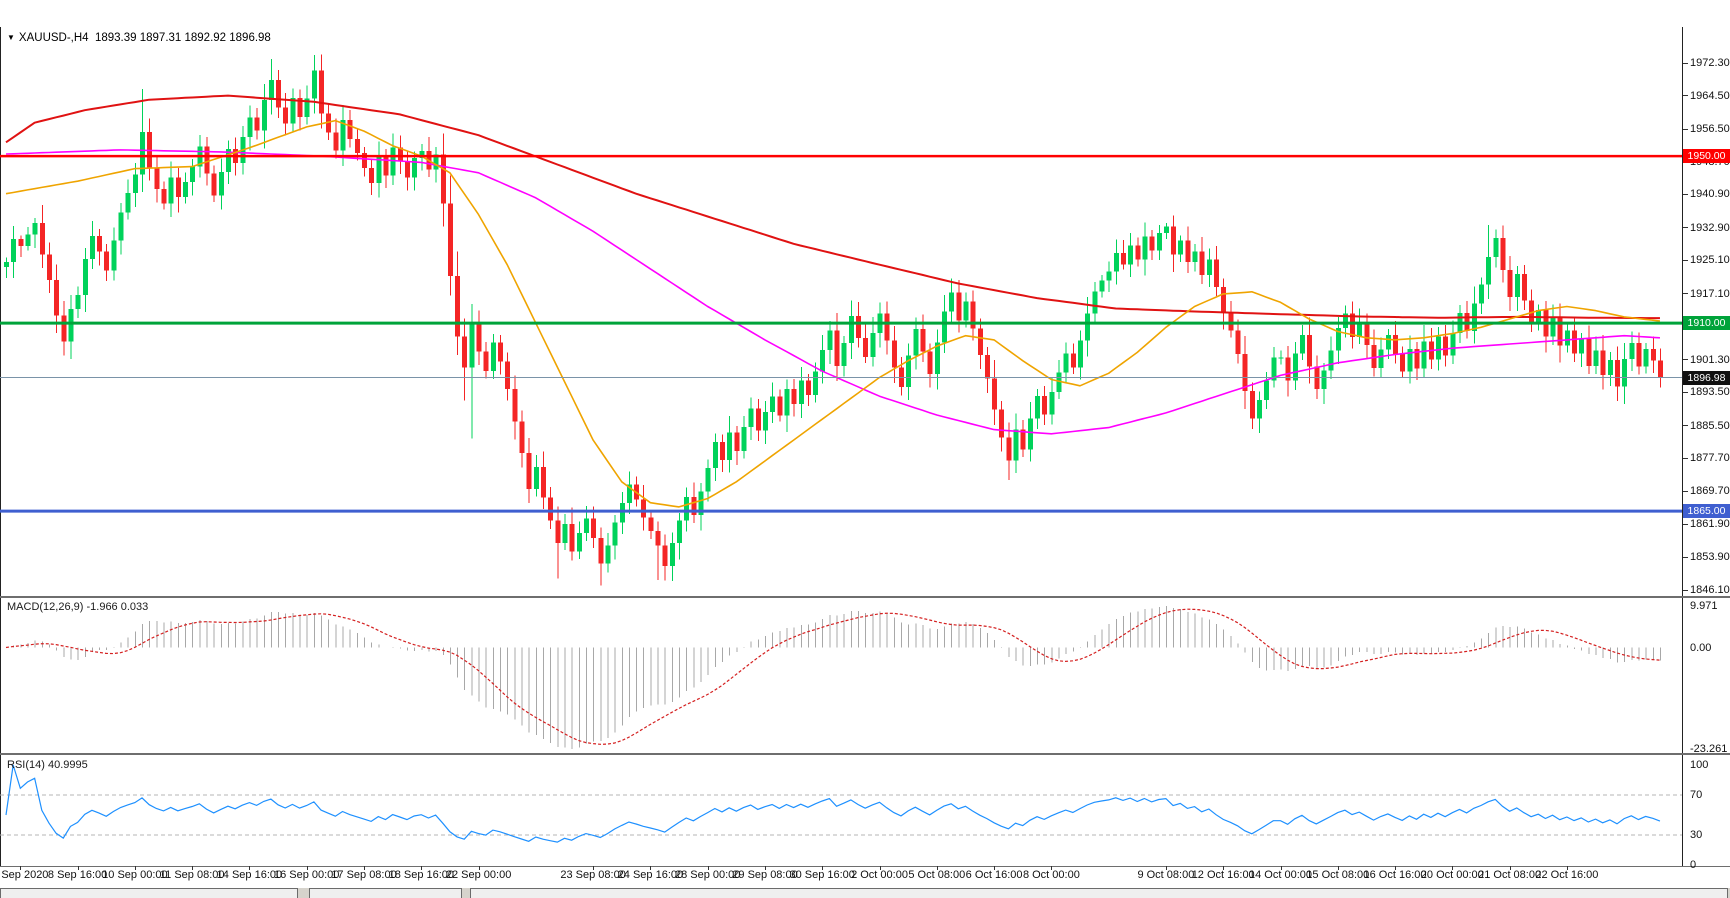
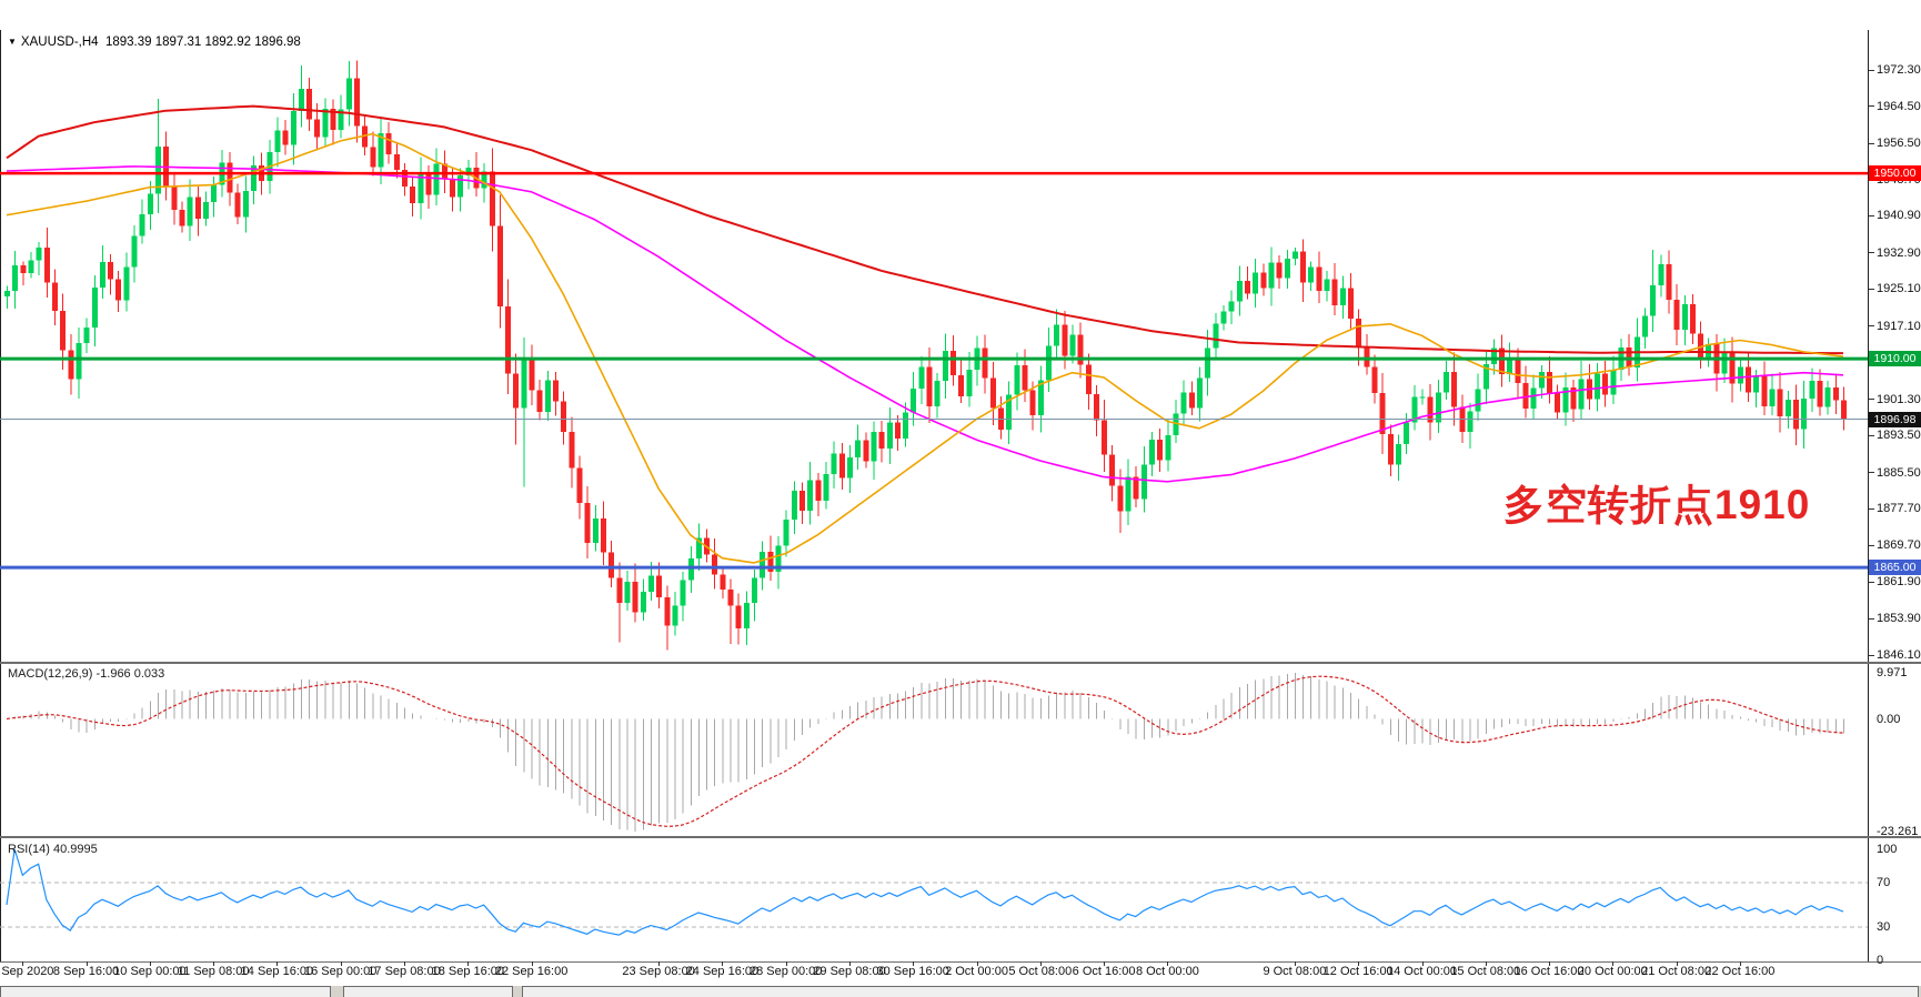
  ▼ XAUUSD-,H4 1893.39 1897.31 1892.92 1896.98
  MACD(12,26,9) -1.966 0.033
  RSI(14) 40.9995
+ 多空转折点1910
  1972.30
  1964.50
  1956.50
  1940.90
  1932.90
  1925.10
  1917.10
  1901.30
  1893.50
  1885.50
  1877.70
  1869.70
  1861.90
  1853.90
  1846.10
  1950.00
  1910.00
  1865.00
  1896.98
  9.971
  0.00
  -23.261
  100
  70
  30
  0
  Sep 2020
  8 Sep 16:00
  10 Sep 00:00
  11 Sep 08:00
  14 Sep 16:00
  16 Sep 00:00
  17 Sep 08:00
  18 Sep 16:00
- 22 Sep 00:00
+ 22 Sep 16:00
  23 Sep 08:00
  24 Sep 16:00
  28 Sep 00:00
  29 Sep 08:00
  30 Sep 16:00
  2 Oct 00:00
  5 Oct 08:00
  6 Oct 16:00
  8 Oct 00:00
  9 Oct 08:00
  12 Oct 16:00
  14 Oct 00:00
  15 Oct 08:00
  16 Oct 16:00
  20 Oct 00:00
  21 Oct 08:00
  22 Oct 16:00
